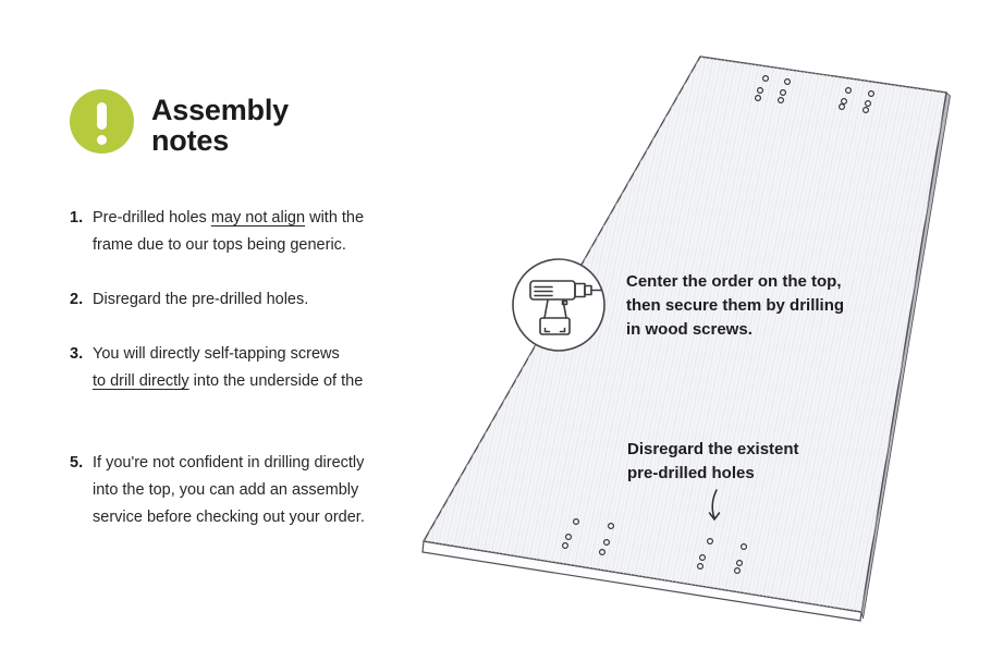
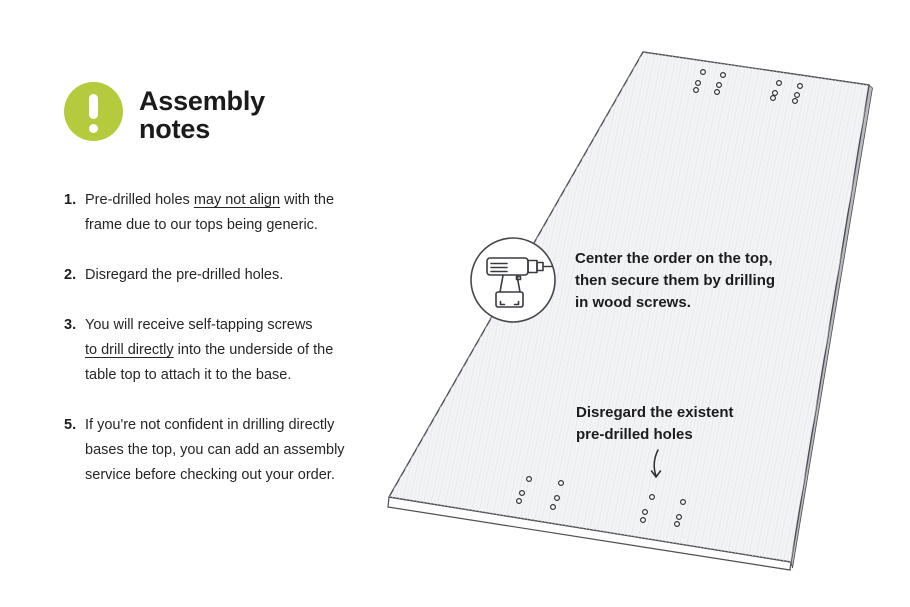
  Assembly
  notes
  1.
  Pre-drilled holes may not align with the
  frame due to our tops being generic.
  2.
  Disregard the pre-drilled holes.
  3.
- You will directly self-tapping screws
+ You will receive self-tapping screws
  to drill directly into the underside of the
+ table top to attach it to the base.
  5.
  If you're not confident in drilling directly
- into the top, you can add an assembly
+ bases the top, you can add an assembly
  service before checking out your order.
  Center the order on the top,
  then secure them by drilling
  in wood screws.
  Disregard the existent
  pre-drilled holes
